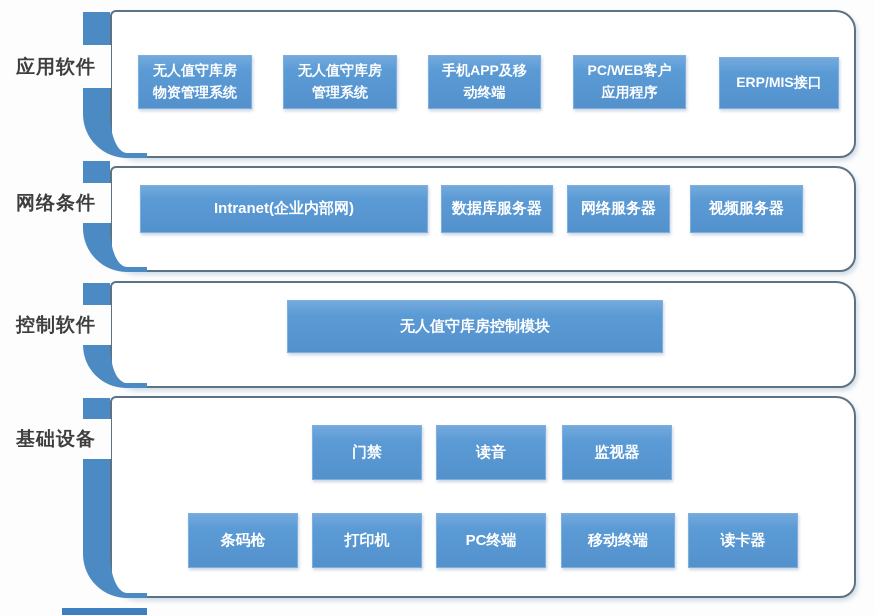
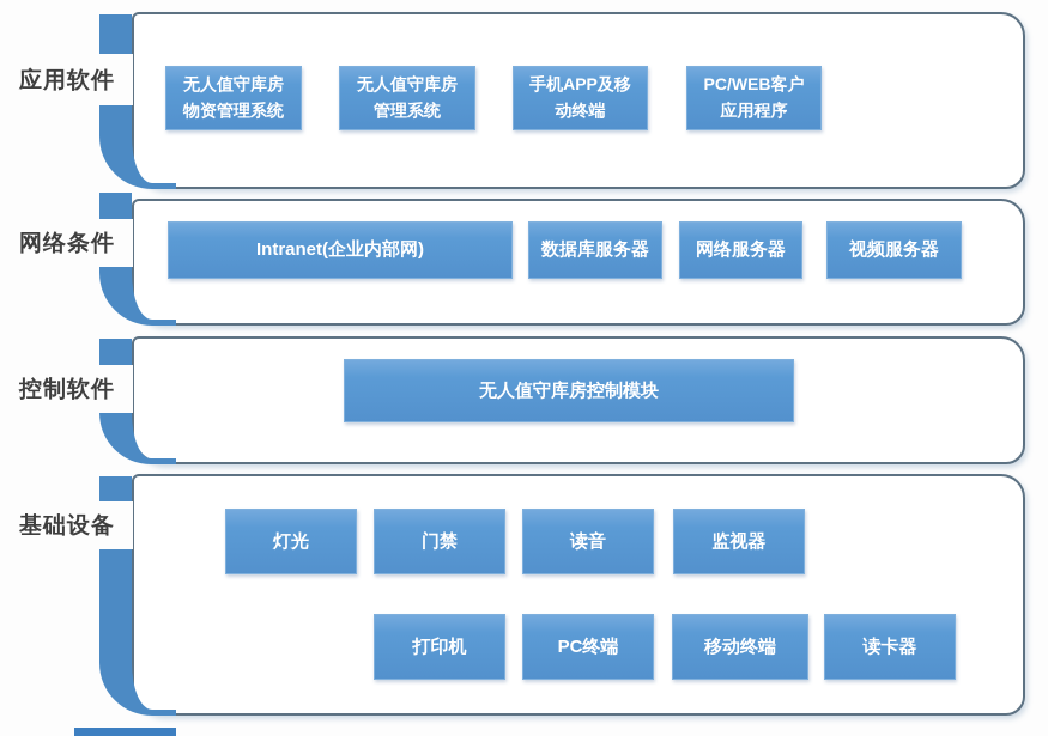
  应用软件
  无人值守库房
  物资管理系统
  无人值守库房
  管理系统
  手机APP及移
  动终端
  PC/WEB客户
  应用程序
- ERP/MIS接口
  网络条件
  Intranet(企业内部网)
  数据库服务器
  网络服务器
  视频服务器
  控制软件
  无人值守库房控制模块
  基础设备
+ 灯光
  门禁
  读音
  监视器
- 条码枪
  打印机
  PC终端
  移动终端
  读卡器
